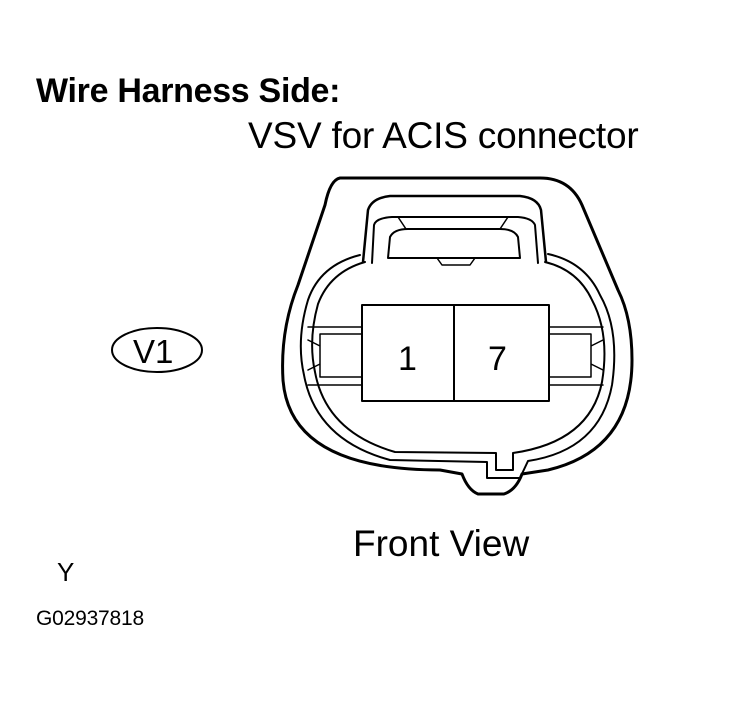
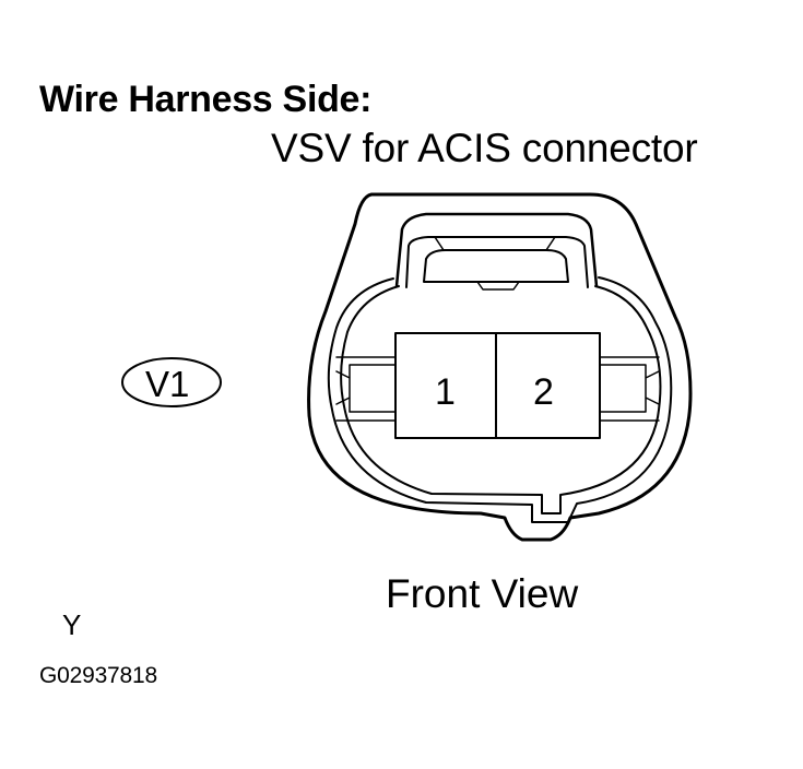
  Wire Harness Side:
  VSV for ACIS connector
  1
- 7
+ 2
  V1
  Front View
  Y
  G02937818
